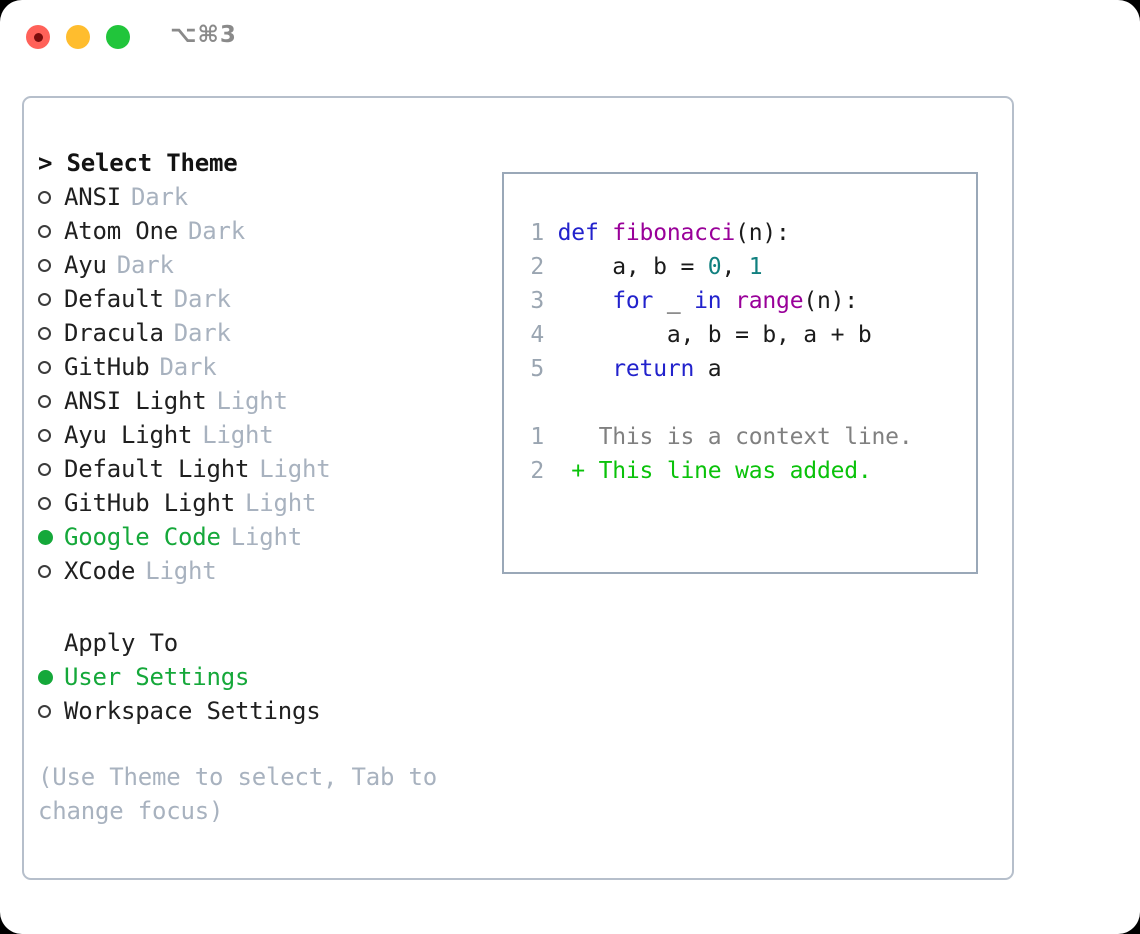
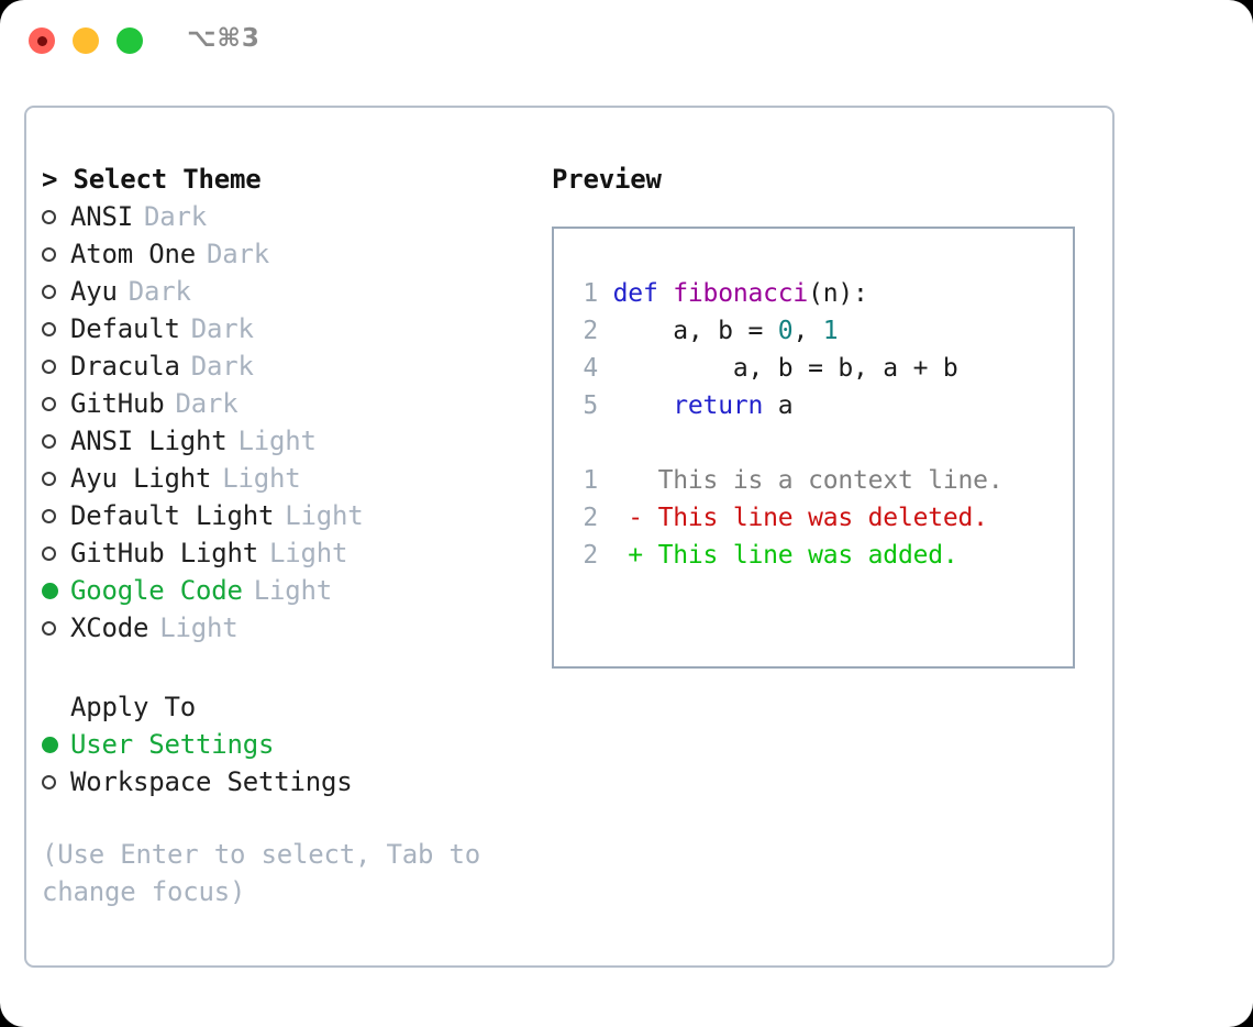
  ⌥⌘3
  > Select Theme
  ANSI
  Dark
  Atom One
  Dark
  Ayu
  Dark
  Default
  Dark
  Dracula
  Dark
  GitHub
  Dark
  ANSI Light
  Light
  Ayu Light
  Light
  Default Light
  Light
  GitHub Light
  Light
  Google Code
  Light
  XCode
  Light
  Apply To
  User Settings
  Workspace Settings
- (Use Theme to select, Tab to change focus)
+ (Use Enter to select, Tab to change focus)
+ Preview
  1 def fibonacci(n):
  2 a, b = 0, 1
- 3 for _ in range(n):
  4 a, b = b, a + b
  5 return a
  1 This is a context line.
+ 2 - This line was deleted.
  2 + This line was added.
